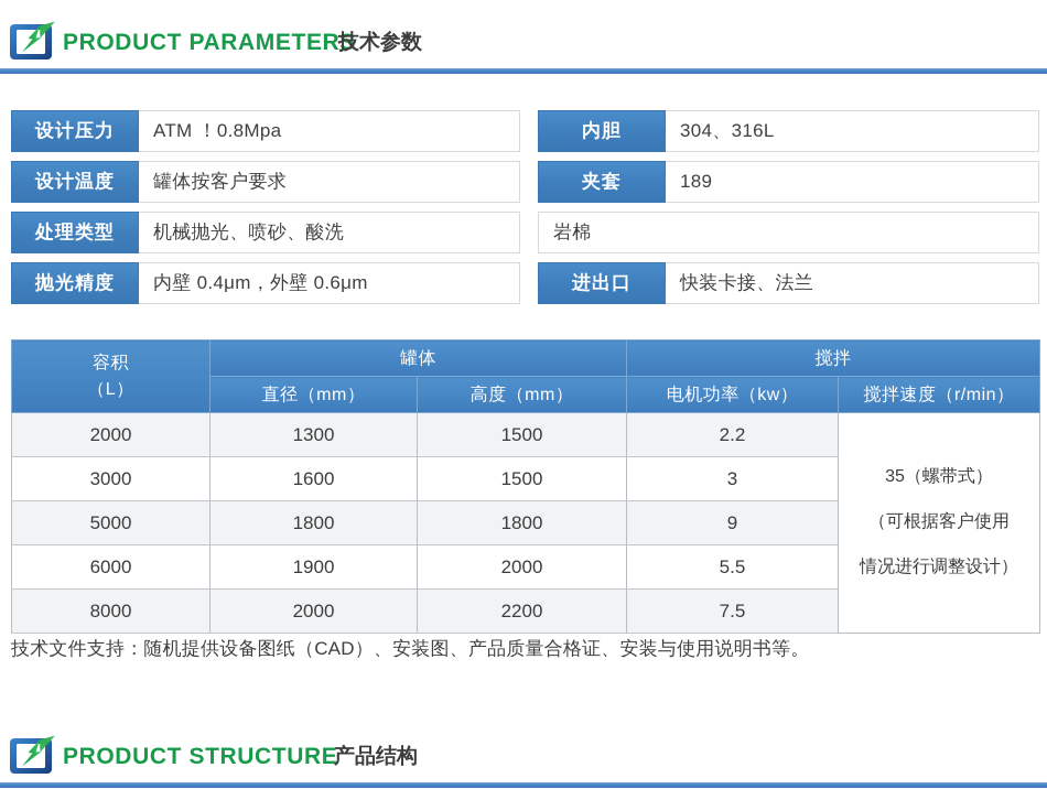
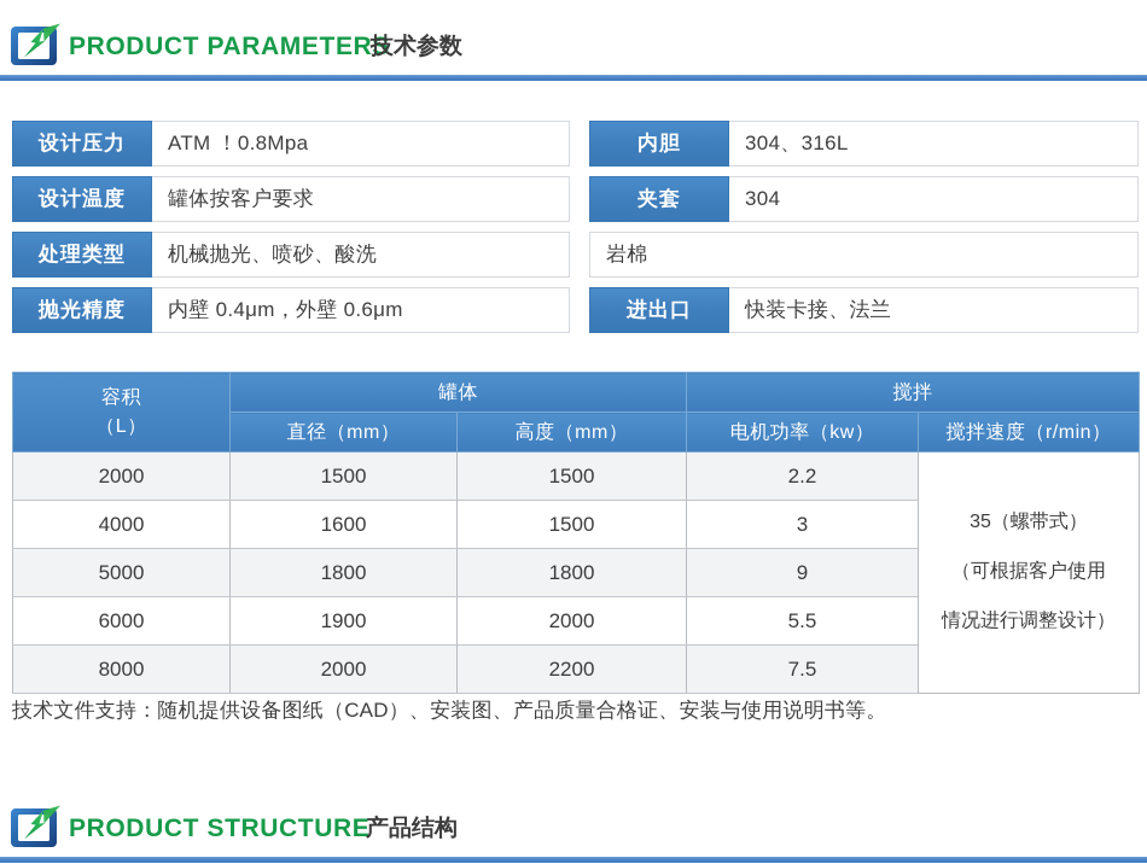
  PRODUCT PARAMETERS
  技术参数
  设计压力
  ATM ！0.8Mpa
  设计温度
  罐体按客户要求
  处理类型
  机械抛光、喷砂、酸洗
  抛光精度
  内壁 0.4μm，外壁 0.6μm
  内胆
  304、316L
  夹套
- 189
+ 304
  岩棉
  进出口
  快装卡接、法兰
  容积 （L）	罐体	搅拌
  直径（mm）	高度（mm）	电机功率（kw）	搅拌速度（r/min）
- 2000	1300	1500	2.2	35（螺带式） （可根据客户使用 情况进行调整设计）
+ 2000	1500	1500	2.2	35（螺带式） （可根据客户使用 情况进行调整设计）
- 3000	1600	1500	3
+ 4000	1600	1500	3
  5000	1800	1800	9
  6000	1900	2000	5.5
  8000	2000	2200	7.5
  技术文件支持：随机提供设备图纸（CAD）、安装图、产品质量合格证、安装与使用说明书等。
  PRODUCT STRUCTURE
  产品结构
